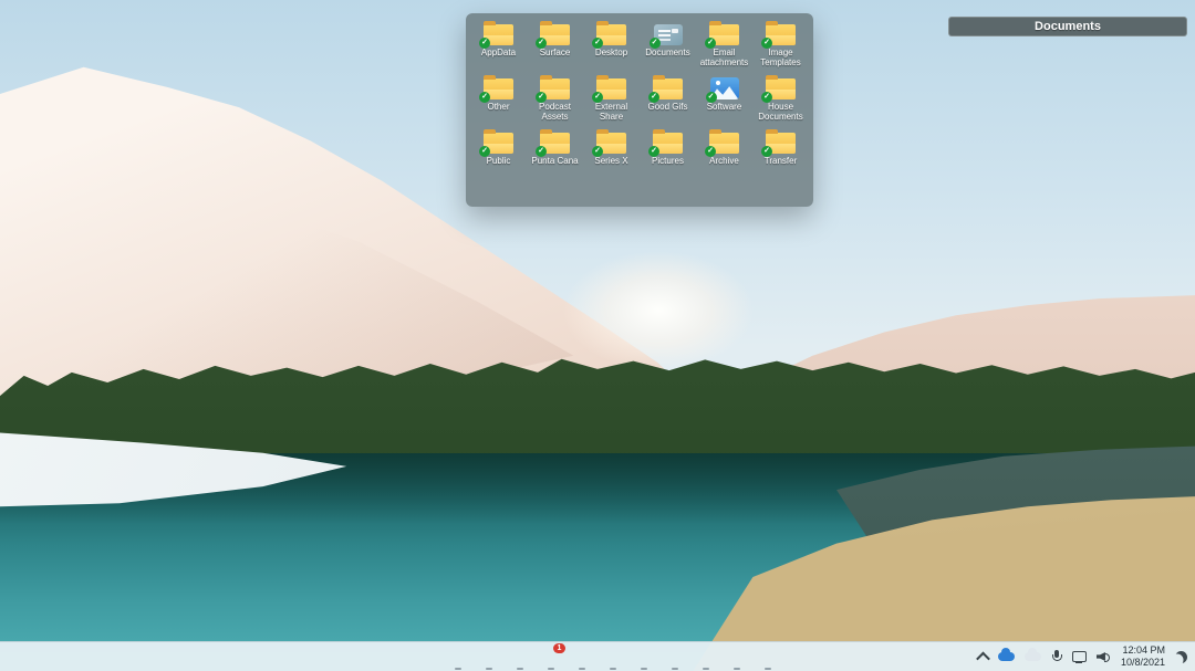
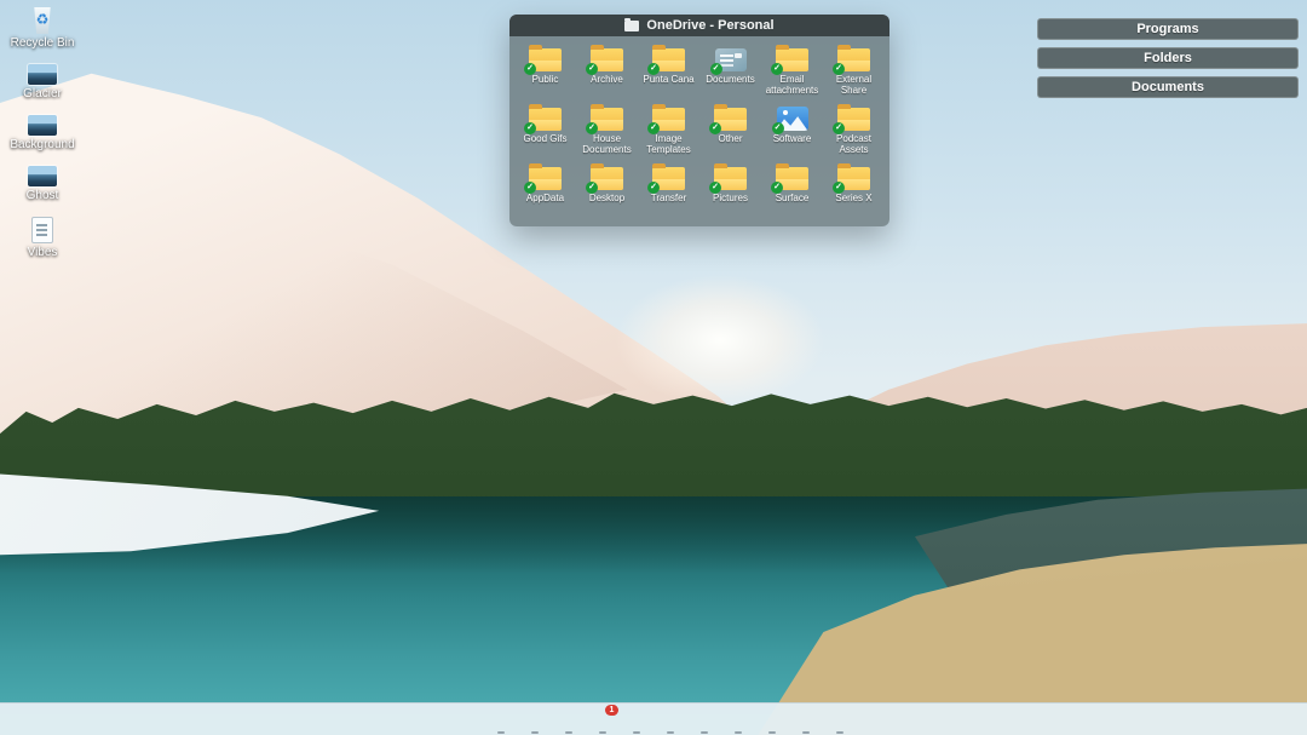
+ Recycle Bin
+ Glacier
+ Background
+ Ghost
+ Vibes
+ OneDrive - Personal
- AppData
+ Public
- Surface
+ Archive
- Desktop
+ Punta Cana
  Documents
  Email attachments
- Image Templates
+ External Share
- Other
+ Good Gifs
- Podcast Assets
+ House Documents
- External Share
+ Image Templates
- Good Gifs
+ Other
  Software
- House Documents
+ Podcast Assets
- Public
+ AppData
- Punta Cana
+ Desktop
- Series X
+ Transfer
  Pictures
- Archive
+ Surface
- Transfer
+ Series X
+ Programs
+ Folders
  Documents
- 12:04 PM
- 10/8/2021
